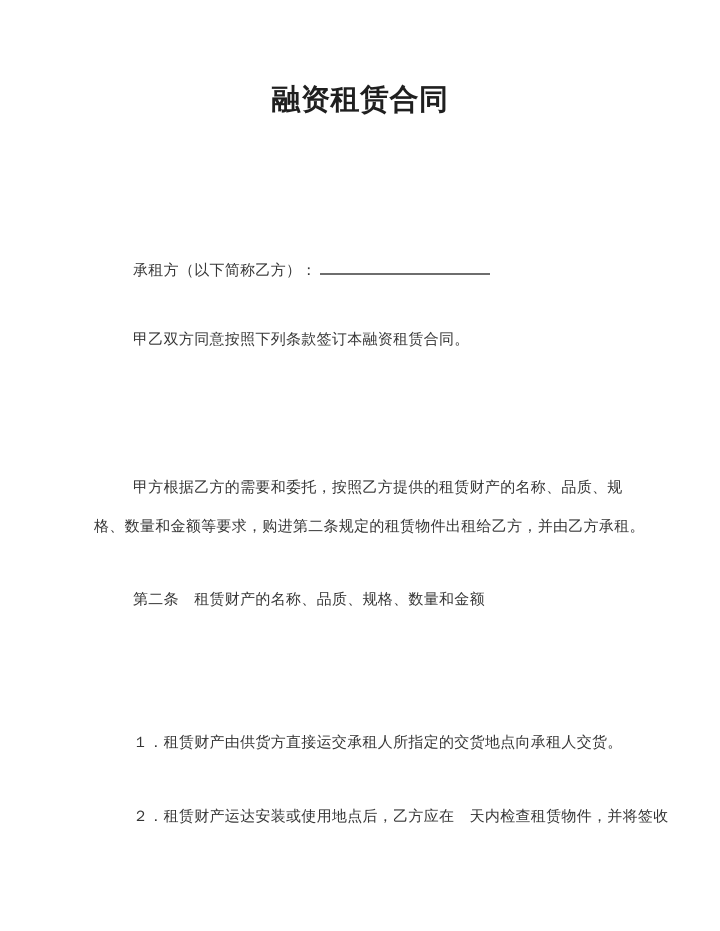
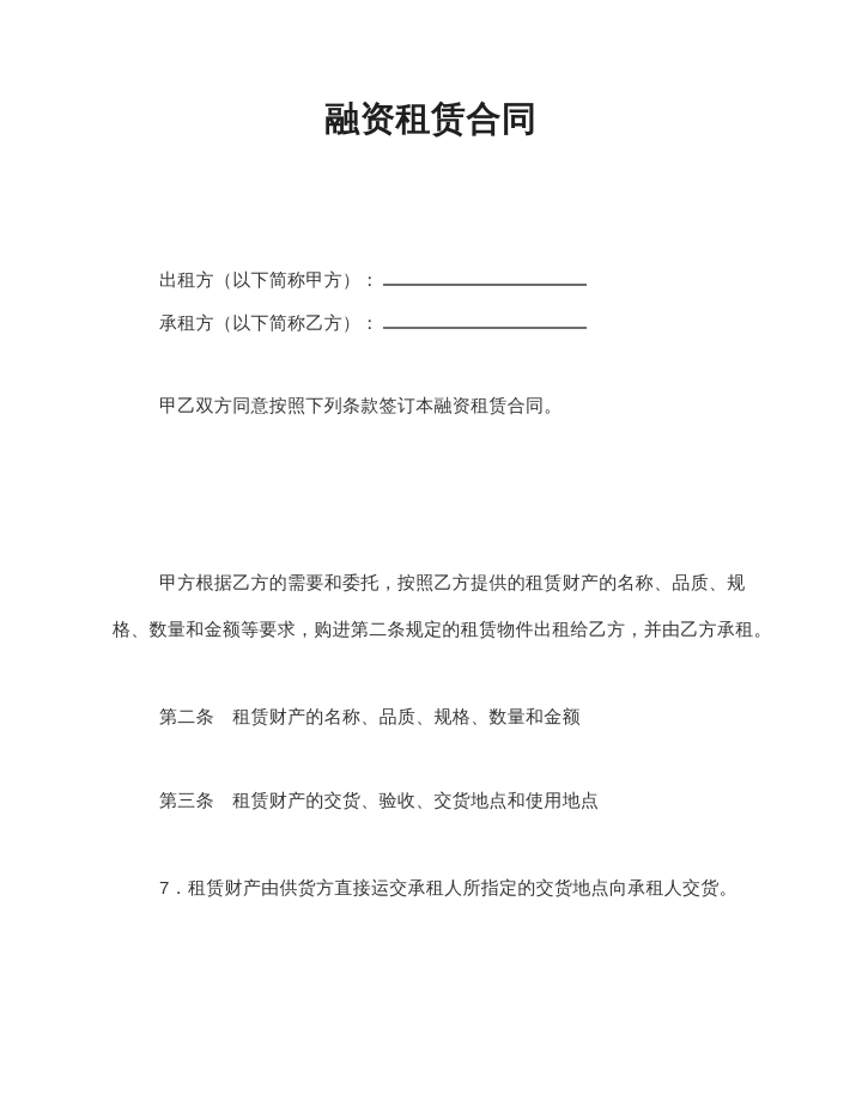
  融资租赁合同
+ 出租方（以下简称甲方）：
  承租方（以下简称乙方）：
  甲乙双方同意按照下列条款签订本融资租赁合同。
  甲方根据乙方的需要和委托，按照乙方提供的租赁财产的名称、品质、规格、数量和金额等要求，购进第二条规定的租赁物件出租给乙方，并由乙方承租。
  第二条 租赁财产的名称、品质、规格、数量和金额
+ 第三条 租赁财产的交货、验收、交货地点和使用地点
- １．租赁财产由供货方直接运交承租人所指定的交货地点向承租人交货。
+ 7．租赁财产由供货方直接运交承租人所指定的交货地点向承租人交货。
- ２．租赁财产运达安装或使用地点后，乙方应在 天内检查租赁物件，并将签收
